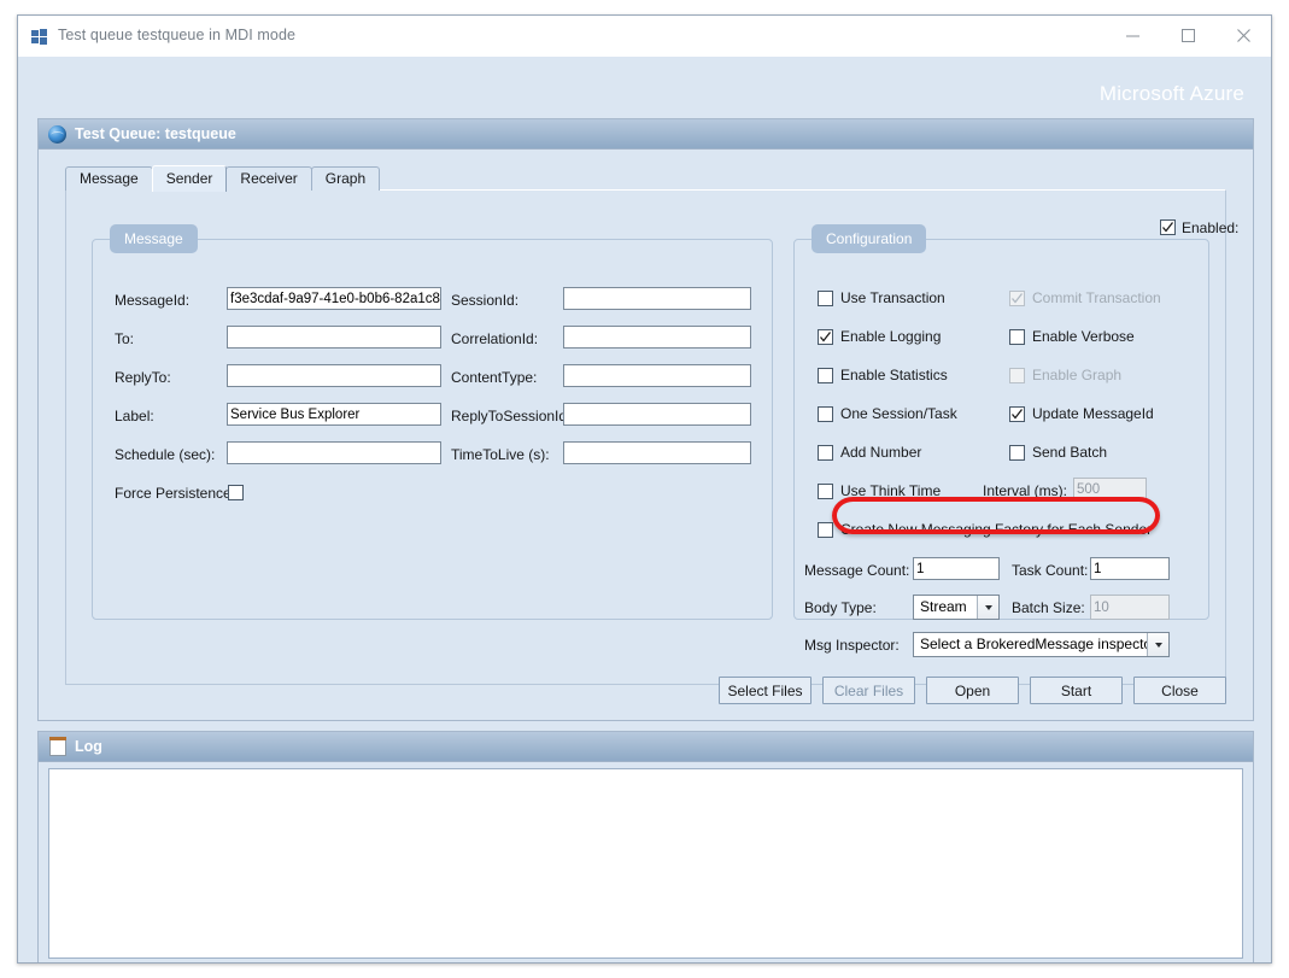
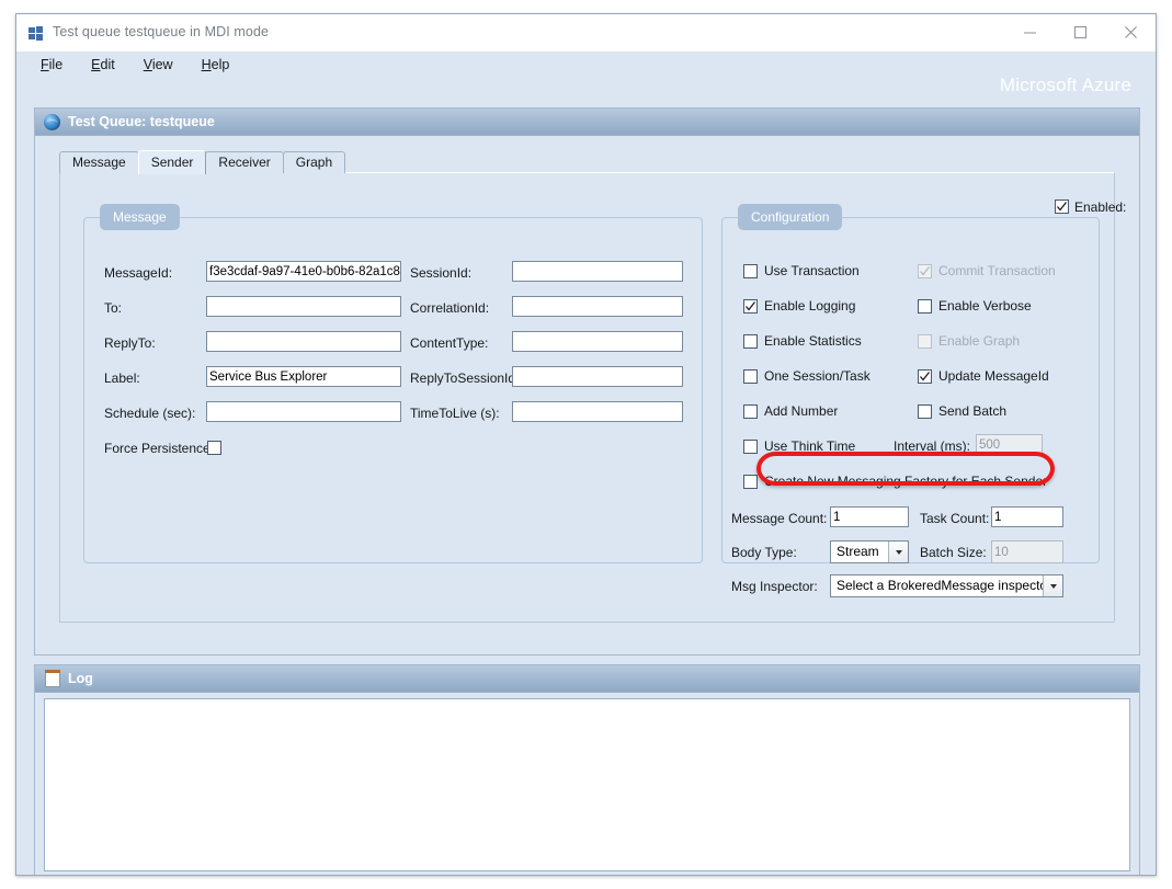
  Test queue testqueue in MDI mode
+ File
+ Edit
+ View
+ Help
  Microsoft Azure
  Test Queue: testqueue
  Message
  Sender
  Receiver
  Graph
  Enabled:
  Message
  MessageId:
  To:
  ReplyTo:
  Label:
  Schedule (sec):
  Force Persistenc
  f3e3cdaf-9a97-41e0-b0b6-82a1c8
  Service Bus Explorer
  SessionId:
  CorrelationId:
  ContentType:
  ReplyToSessionI
  TimeToLive (s):
  Configuration
  Use Transaction
  Enable Logging
  Enable Statistics
  One Session/Task
  Add Number
  Use Think Time
  Commit Transaction
  Enable Verbose
  Enable Graph
  Update MessageId
  Send Batch
  Interval (ms):
  500
  Create New Messaging Factory for Each Sender
  Message Count:
  1
  Task Count:
  1
  Body Type:
  Stream
  Batch Size:
  10
  Msg Inspector:
  Select a BrokeredMessage inspect
- Select Files
- Clear Files
- Open
- Start
- Close
  Log
